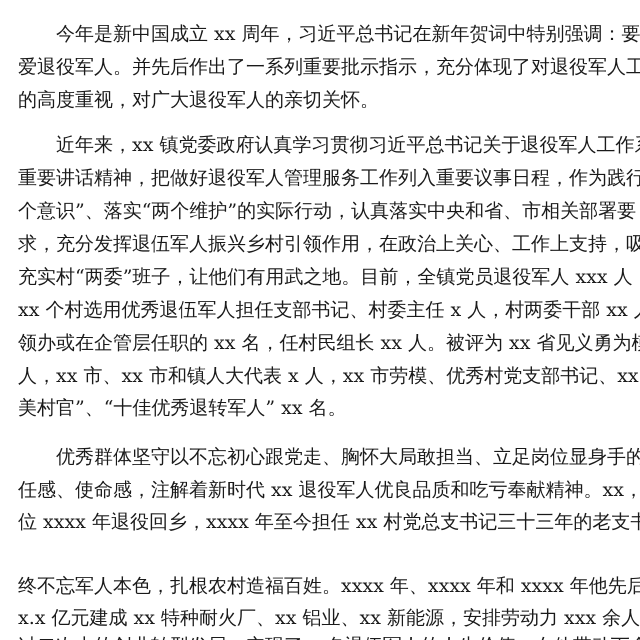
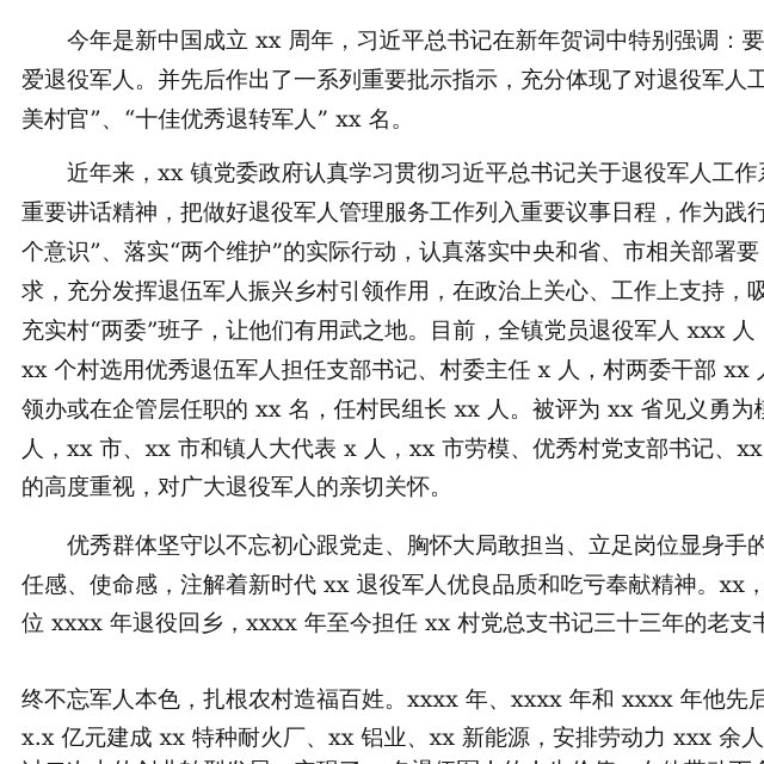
  今年是新中国成立 xx 周年，习近平总书记在新年贺词中特别强调：要
  爱退役军人。并先后作出了一系列重要批示指示，充分体现了对退役军人工
- 的高度重视，对广大退役军人的亲切关怀。
+ 美村官”、“十佳优秀退转军人” xx 名。
  近年来，xx 镇党委政府认真学习贯彻习近平总书记关于退役军人工作
  重要讲话精神，把做好退役军人管理服务工作列入重要议事日程，作为践行
  个意识”、落实“两个维护”的实际行动，认真落实中央和省、市相关部署要
  求，充分发挥退伍军人振兴乡村引领作用，在政治上关心、工作上支持，吸
  充实村“两委”班子，让他们有用武之地。目前，全镇党员退役军人 xxx 人
  xx 个村选用优秀退伍军人担任支部书记、村委主任 x 人，村两委干部 xx
  领办或在企管层任职的 xx 名，任村民组长 xx 人。被评为 xx 省见义勇为
  人，xx 市、xx 市和镇人大代表 x 人，xx 市劳模、优秀村党支部书记、xx
- 美村官”、“十佳优秀退转军人” xx 名。
+ 的高度重视，对广大退役军人的亲切关怀。
  优秀群体坚守以不忘初心跟党走、胸怀大局敢担当、立足岗位显身手的
  任感、使命感，注解着新时代 xx 退役军人优良品质和吃亏奉献精神。xx，
  位 xxxx 年退役回乡，xxxx 年至今担任 xx 村党总支书记三十三年的老支
  终不忘军人本色，扎根农村造福百姓。xxxx 年、xxxx 年和 xxxx 年他先后
  x.x 亿元建成 xx 特种耐火厂、xx 铝业、xx 新能源，安排劳动力 xxx 余人
